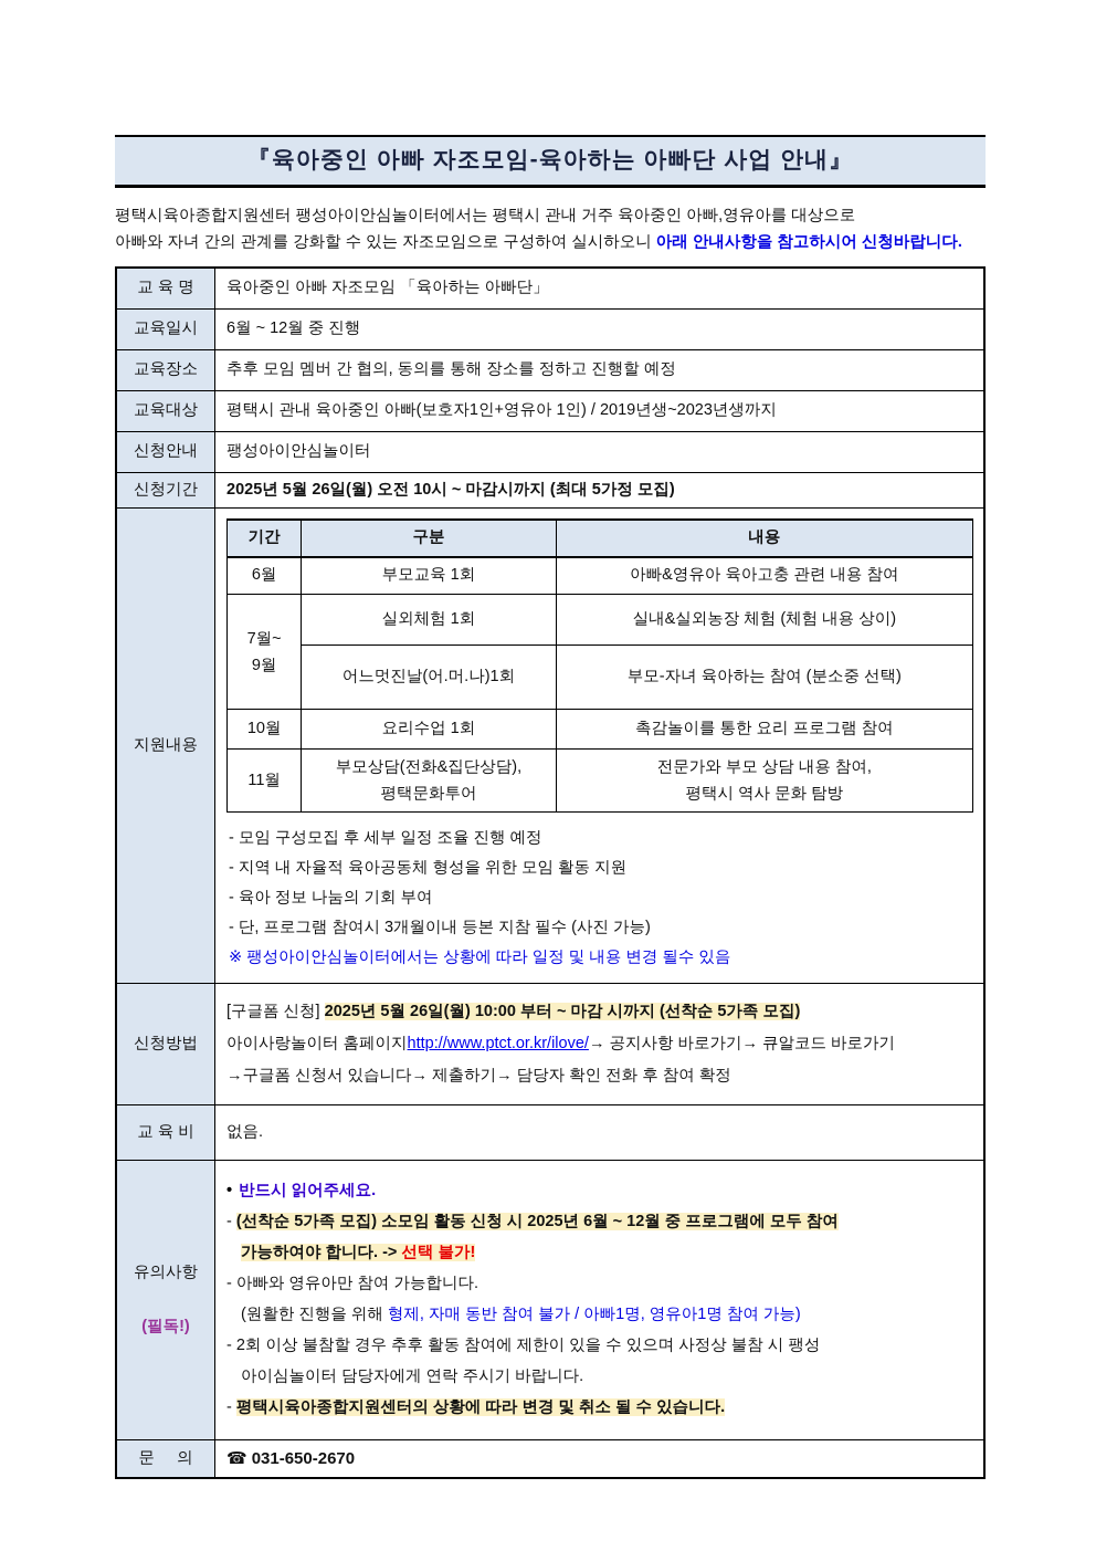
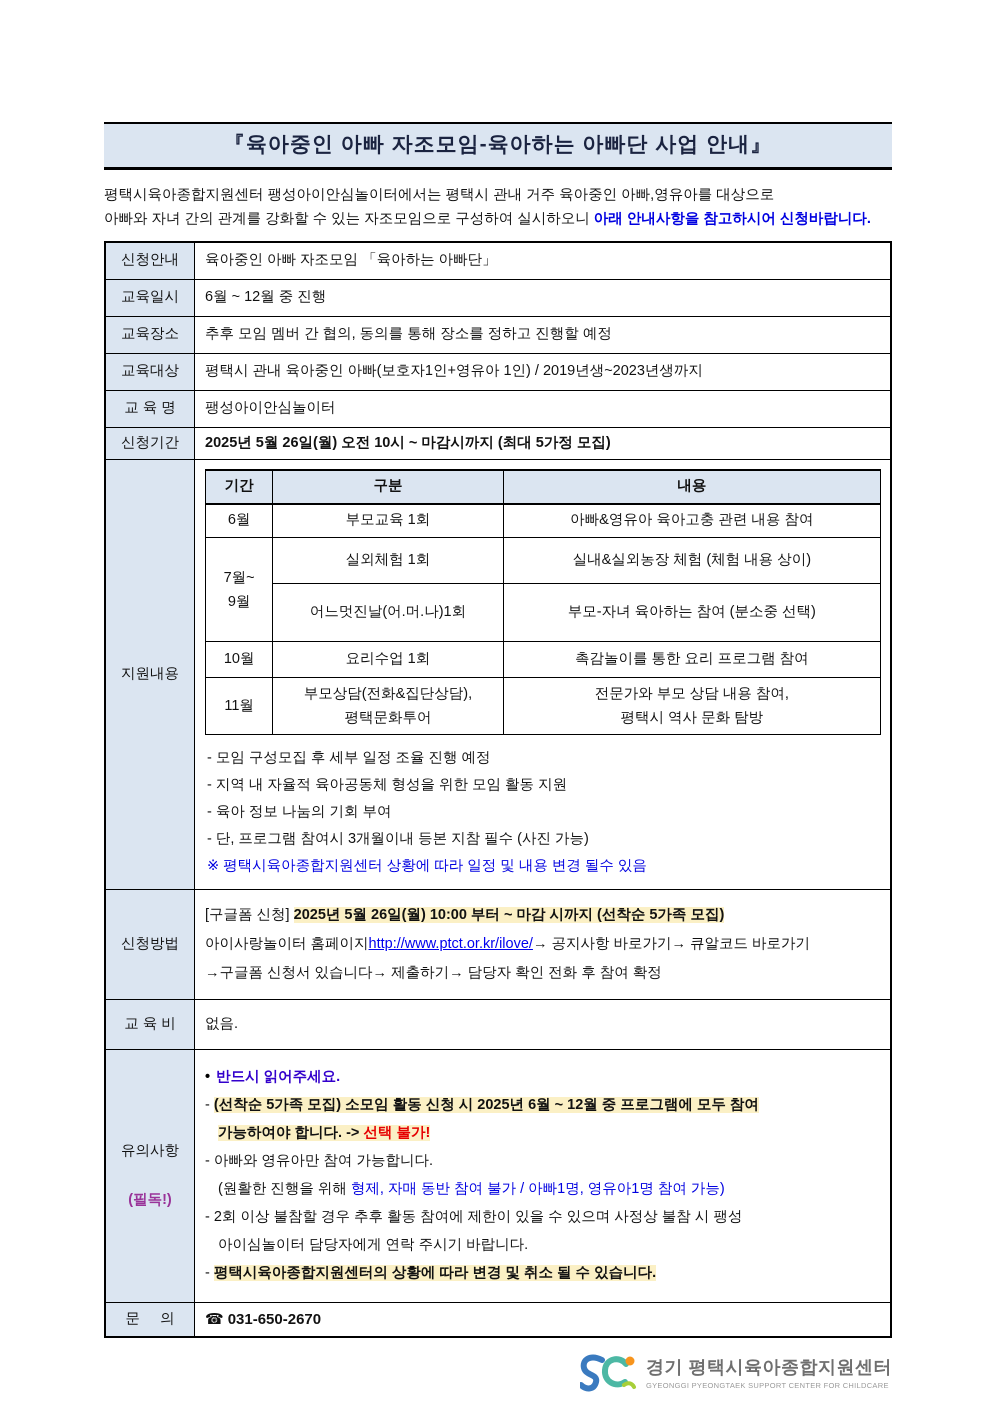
  『육아중인 아빠 자조모임-육아하는 아빠단 사업 안내』
  평택시육아종합지원센터 팽성아이안심놀이터에서는 평택시 관내 거주 육아중인 아빠,영유아를 대상으로
  아빠와 자녀 간의 관계를 강화할 수 있는 자조모임으로 구성하여 실시하오니 아래 안내사항을 참고하시어 신청바랍니다.
- 교 육 명	육아중인 아빠 자조모임 「육아하는 아빠단」
+ 신청안내	육아중인 아빠 자조모임 「육아하는 아빠단」
  교육일시	6월 ~ 12월 중 진행
  교육장소	추후 모임 멤버 간 협의, 동의를 통해 장소를 정하고 진행할 예정
  교육대상	평택시 관내 육아중인 아빠(보호자1인+영유아 1인) / 2019년생~2023년생까지
- 신청안내	팽성아이안심놀이터
+ 교 육 명	팽성아이안심놀이터
  신청기간	2025년 5월 26일(월) 오전 10시 ~ 마감시까지 (최대 5가정 모집)
  지원내용
  기간	구분	내용
  6월	부모교육 1회	아빠&영유아 육아고충 관련 내용 참여
  7월~ 9월	실외체험 1회	실내&실외농장 체험 (체험 내용 상이)
  어느멋진날(어.머.나)1회	부모-자녀 육아하는 참여 (분소중 선택)
  10월	요리수업 1회	촉감놀이를 통한 요리 프로그램 참여
  11월	부모상담(전화&집단상담), 평택문화투어	전문가와 부모 상담 내용 참여, 평택시 역사 문화 탐방
- 	- 모임 구성모집 후 세부 일정 조율 진행 예정 - 지역 내 자율적 육아공동체 형성을 위한 모임 활동 지원 - 육아 정보 나눔의 기회 부여 - 단, 프로그램 참여시 3개월이내 등본 지참 필수 (사진 가능) ※ 팽성아이안심놀이터에서는 상황에 따라 일정 및 내용 변경 될수 있음
+ 	- 모임 구성모집 후 세부 일정 조율 진행 예정 - 지역 내 자율적 육아공동체 형성을 위한 모임 활동 지원 - 육아 정보 나눔의 기회 부여 - 단, 프로그램 참여시 3개월이내 등본 지참 필수 (사진 가능) ※ 평택시육아종합지원센터 상황에 따라 일정 및 내용 변경 될수 있음
  신청방법	[구글폼 신청] 2025년 5월 26일(월) 10:00 부터 ~ 마감 시까지 (선착순 5가족 모집) 아이사랑놀이터 홈페이지http://www.ptct.or.kr/ilove/→ 공지사항 바로가기→ 큐알코드 바로가기 →구글폼 신청서 있습니다→ 제출하기→ 담당자 확인 전화 후 참여 확정
  교 육 비	없음.
  유의사항 (필독!)	• 반드시 읽어주세요. - (선착순 5가족 모집) 소모임 활동 신청 시 2025년 6월 ~ 12월 중 프로그램에 모두 참여 가능하여야 합니다. -> 선택 불가! - 아빠와 영유아만 참여 가능합니다. (원활한 진행을 위해 형제, 자매 동반 참여 불가 / 아빠1명, 영유아1명 참여 가능) - 2회 이상 불참할 경우 추후 활동 참여에 제한이 있을 수 있으며 사정상 불참 시 팽성 아이심놀이터 담당자에게 연락 주시기 바랍니다. - 평택시육아종합지원센터의 상황에 따라 변경 및 취소 될 수 있습니다.
  문 의	☎ 031-650-2670
+ 경기 평택시육아종합지원센터
+ GYEONGGI PYEONGTAEK SUPPORT CENTER FOR CHILDCARE
